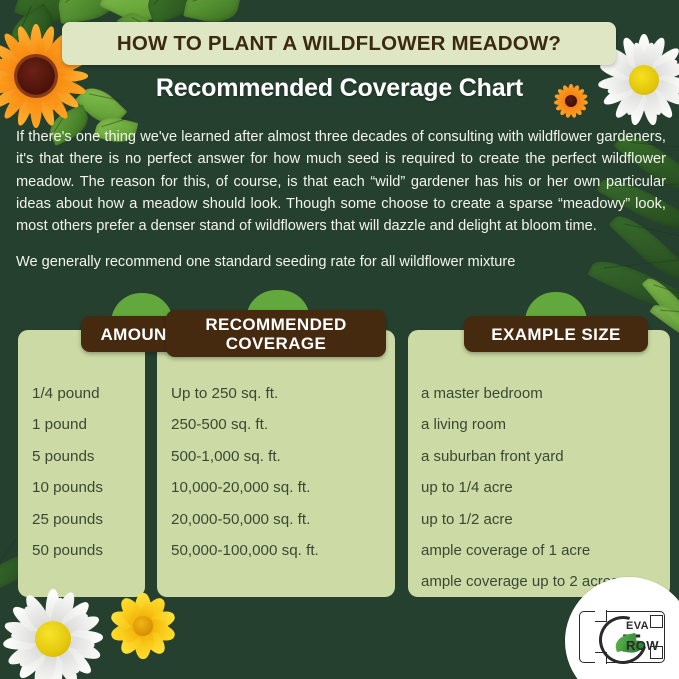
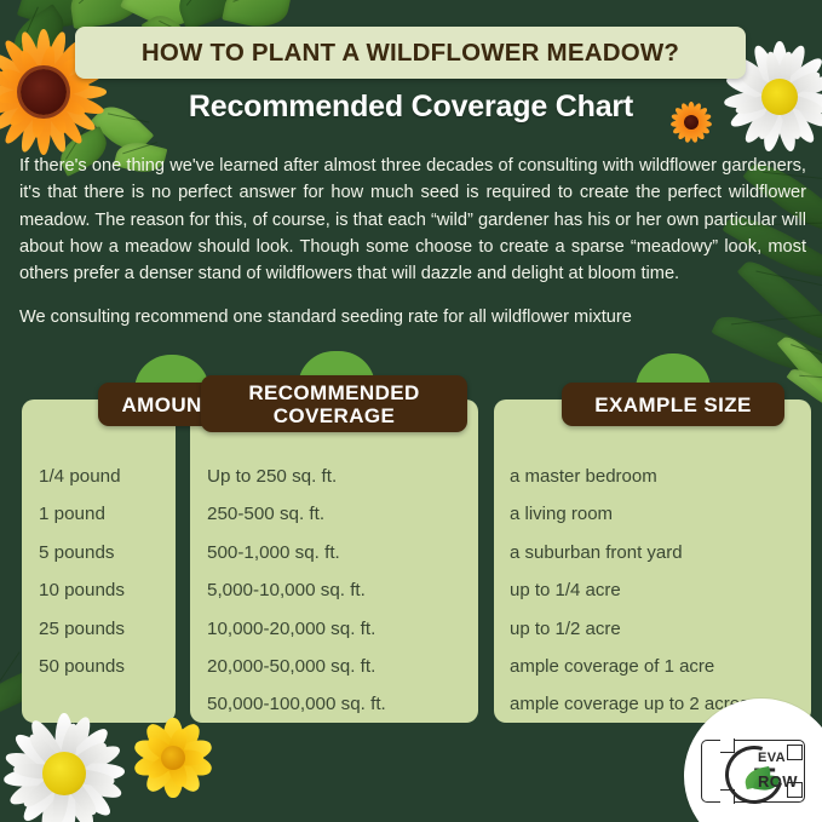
  HOW TO PLANT A WILDFLOWER MEADOW?
  Recommended Coverage Chart
- If there's one thing we've learned after almost three decades of consulting with wildflower gardeners, it's that there is no perfect answer for how much seed is required to create the perfect wildflower meadow. The reason for this, of course, is that each “wild” gardener has his or her own particular ideas about how a meadow should look. Though some choose to create a sparse “meadowy” look, most others prefer a denser stand of wildflowers that will dazzle and delight at bloom time.
+ If there's one thing we've learned after almost three decades of consulting with wildflower gardeners, it's that there is no perfect answer for how much seed is required to create the perfect wildflower meadow. The reason for this, of course, is that each “wild” gardener has his or her own particular will about how a meadow should look. Though some choose to create a sparse “meadowy” look, most others prefer a denser stand of wildflowers that will dazzle and delight at bloom time.
- We generally recommend one standard seeding rate for all wildflower mixture
+ We consulting recommend one standard seeding rate for all wildflower mixture
  1/4 pound
  1 pound
  5 pounds
  10 pounds
  25 pounds
  50 pounds
  AMOUN
  Up to 250 sq. ft.
  250-500 sq. ft.
  500-1,000 sq. ft.
+ 5,000-10,000 sq. ft.
  10,000-20,000 sq. ft.
  20,000-50,000 sq. ft.
  50,000-100,000 sq. ft.
  RECOMMENDED
  COVERAGE
  a master bedroom
  a living room
  a suburban front yard
  up to 1/4 acre
  up to 1/2 acre
  ample coverage of 1 acre
  ample coverage up to 2 acr
  EXAMPLE SIZE
  EVA
  ROW
